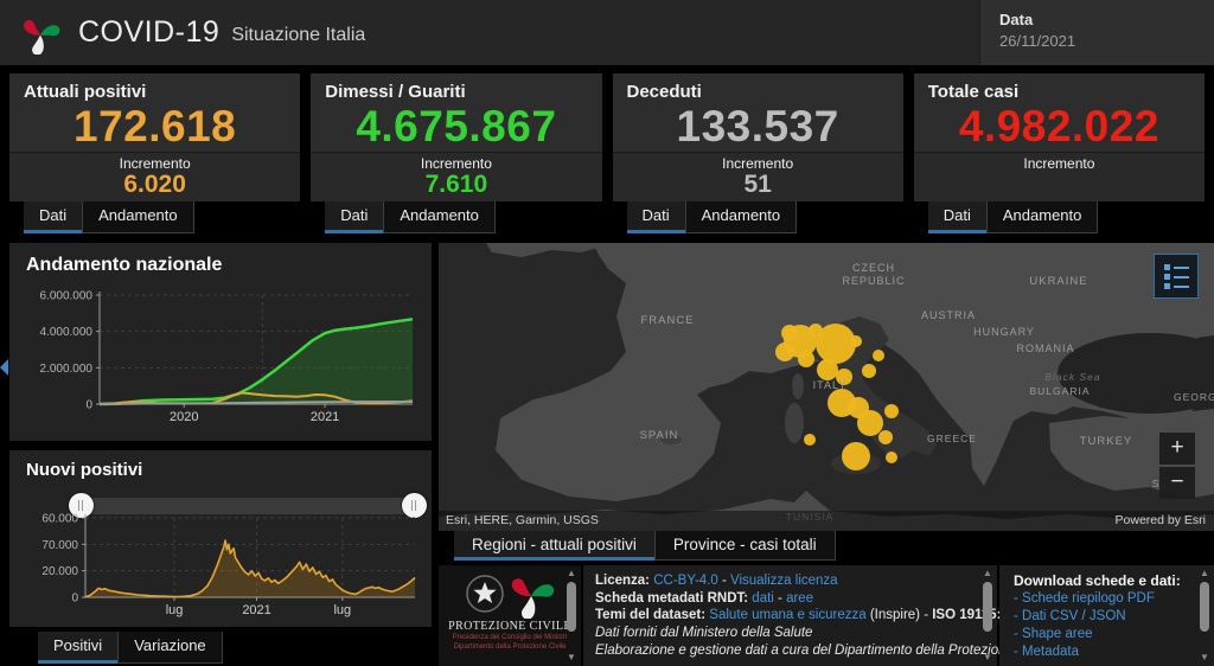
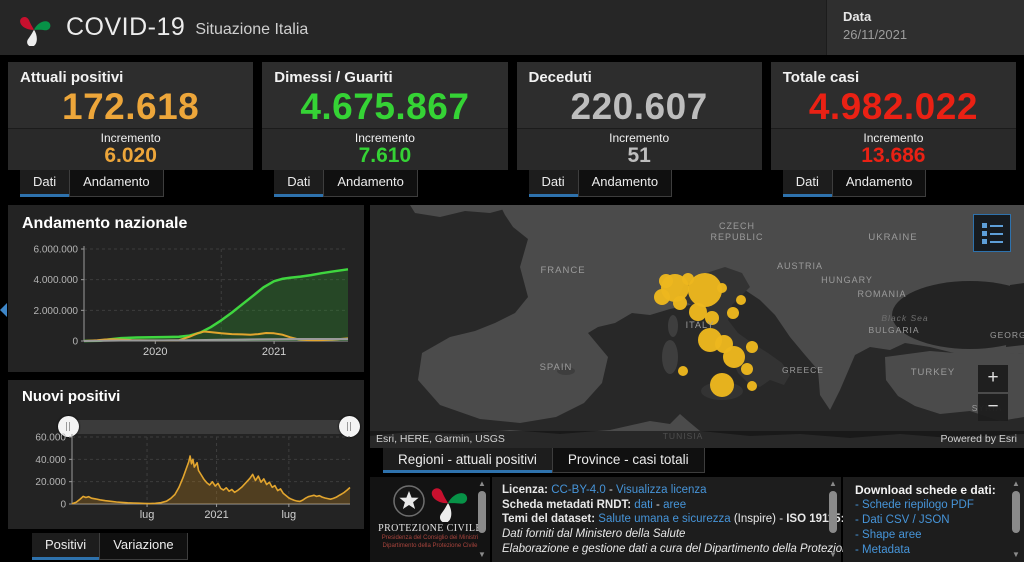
  COVID-19
  Situazione Italia
  Data
  26/11/2021
  Attuali positivi
  172.618
  Incremento
  6.020
  Dati
  Andamento
  Dimessi / Guariti
  4.675.867
  Incremento
  7.610
  Dati
  Andamento
  Deceduti
- 133.537
+ 220.607
  Incremento
  51
  Dati
  Andamento
  Totale casi
  4.982.022
  Incremento
+ 13.686
  Dati
  Andamento
  Andamento nazionale
  0
  2.000.000
  4.000.000
  6.000.000
  2020
  2021
  Nuovi positivi
  0
  20.000
- 70.000
+ 40.000
  60.000
  lug
  2021
  lug
  Positivi
  Variazione
  CZECH
  REPUBLIC
  UKRAINE
  AUSTRIA
  FRANCE
  HUNGARY
  ROMANIA
  Black Sea
  BULGARIA
  GEORG
  SPAIN
  ITALY
  GREECE
  TURKEY
  TUNISIA
  +
  −
  Esri, HERE, Garmin, USGS
  Powered by Esri
  Regioni - attuali positivi
  Province - casi totali
  PROTEZIONE CIVIL
  ▲
  ▼
  Licenza: CC-BY-4.0 - Visualizza licenza
  Scheda metadati RNDT: dati - aree
  Temi del dataset: Salute umana e sicurezza (Inspire) - ISO 1915
  Dati forniti dal Ministero della Salute
  Elaborazione e gestione dati a cura del Dipartimento della Prote
  ▲
  ▼
  Download schede e dati:
  - Schede riepilogo PDF
  - Dati CSV / JSON
  - Shape aree
  - Metadata
  ▲
  ▼
